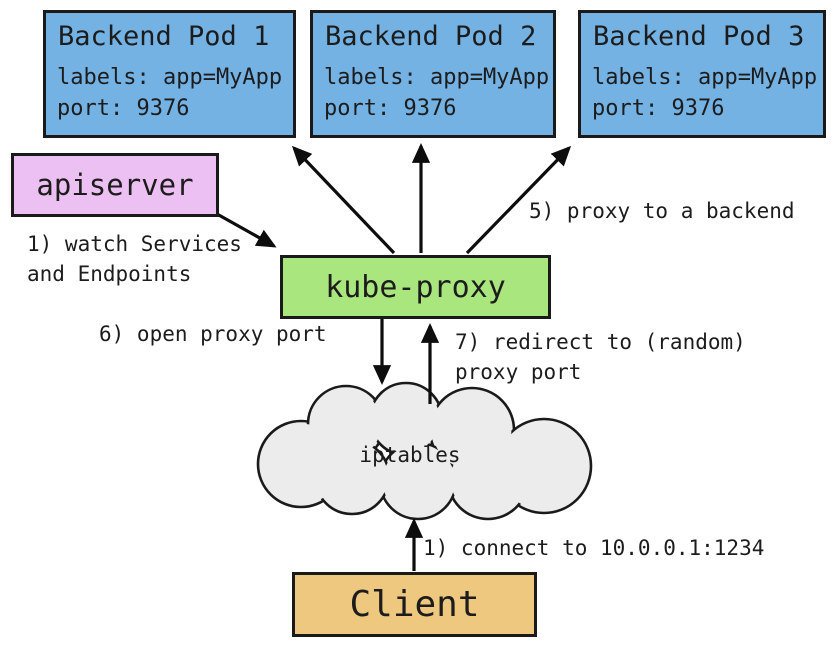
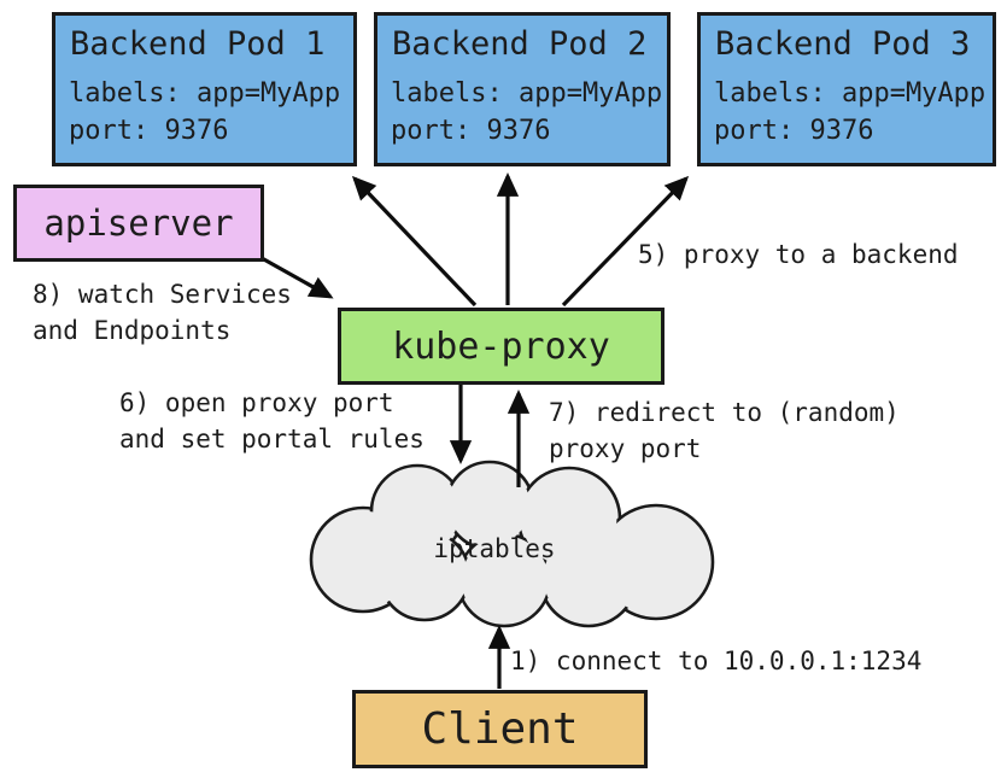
  iptables
  Backend Pod 1
  labels: app=MyApp
  port: 9376
  Backend Pod 2
  labels: app=MyApp
  port: 9376
  Backend Pod 3
  labels: app=MyApp
  port: 9376
  apiserver
  kube-proxy
  Client
- 1) watch Services
+ 8) watch Services
  and Endpoints
  6) open proxy port
+ and set portal rules
  1) connect to 10.0.0.1:1234
  7) redirect to (random)
  proxy port
  5) proxy to a backend
